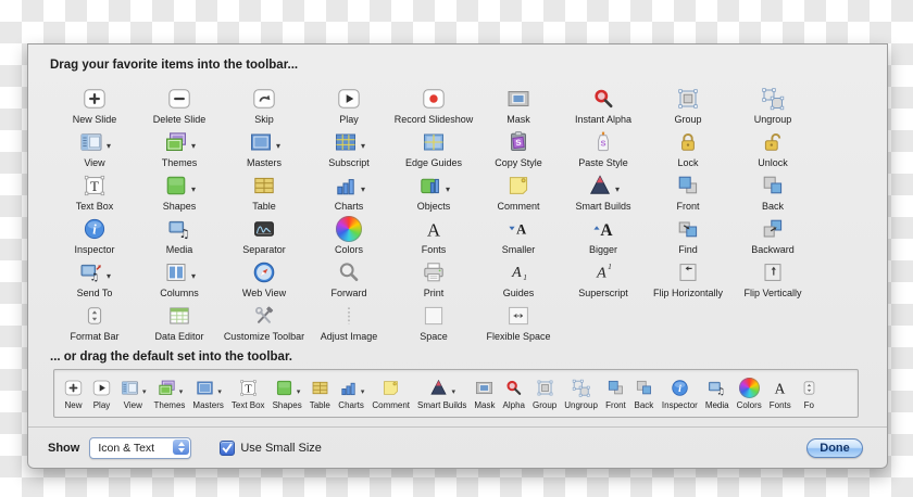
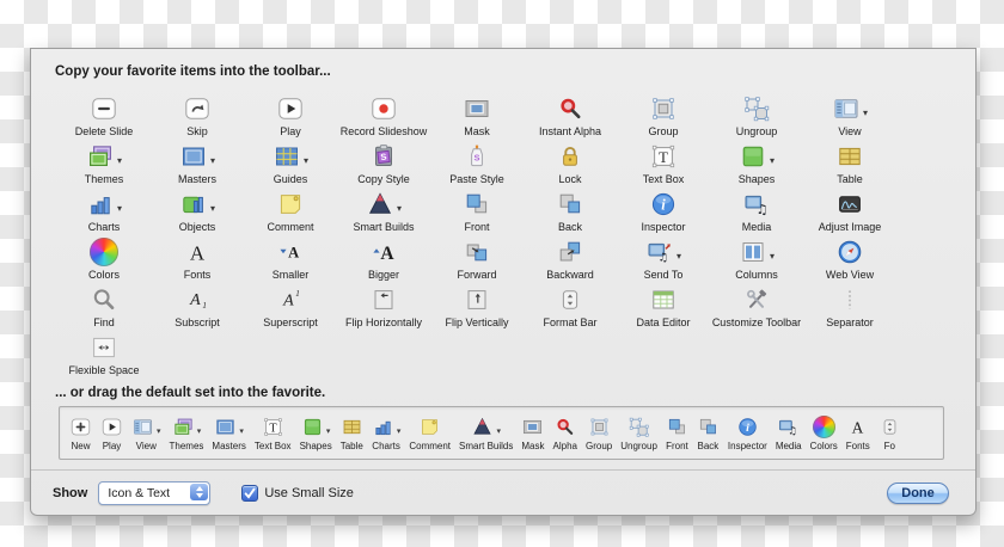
- Drag your favorite items into the toolbar...
+ Copy your favorite items into the toolbar...
- New Slide
  Delete Slide
  Skip
  Play
  Record Slideshow
  Mask
  Instant Alpha
  Group
  Ungroup
  ▾
  View
  ▾
  Themes
  ▾
  Masters
  ▾
- Subscript
+ Guides
- Edge Guides
  Copy Style
  S
  Paste Style
  Lock
- Unlock
  T
  Text Box
  ▾
  Shapes
  Table
  ▾
  Charts
  ▾
  Objects
  Comment
  ▾
  Smart Builds
  Front
  Back
  i
  Inspector
  ♫
  Media
- Separator
+ Adjust Image
  Colors
  A
  Fonts
  A
  Smaller
  A
  Bigger
- Find
+ Forward
  Backward
  ♫
  ▾
  Send To
  ▾
  Columns
  Web View
- Forward
+ Find
- Print
  A
  1
- Guides
+ Subscript
  A
  1
  Superscript
  Flip Horizontally
  Flip Vertically
  Format Bar
  Data Editor
  Customize Toolbar
- Adjust Image
+ Separator
- Space
  Flexible Space
- ... or drag the default set into the toolbar.
+ ... or drag the default set into the favorite.
  New
  Play
  ▾
  View
  ▾
  Themes
  ▾
  Masters
  T
  Text Box
  ▾
  Shapes
  Table
  ▾
  Charts
  Comment
  ▾
  Smart Builds
  Mask
  Alpha
  Group
  Ungroup
  Front
  Back
  i
  Inspector
  ♫
  Media
  Colors
  A
  Fonts
  Fo
  Show
  Icon & Text
  Use Small Size
  Done
